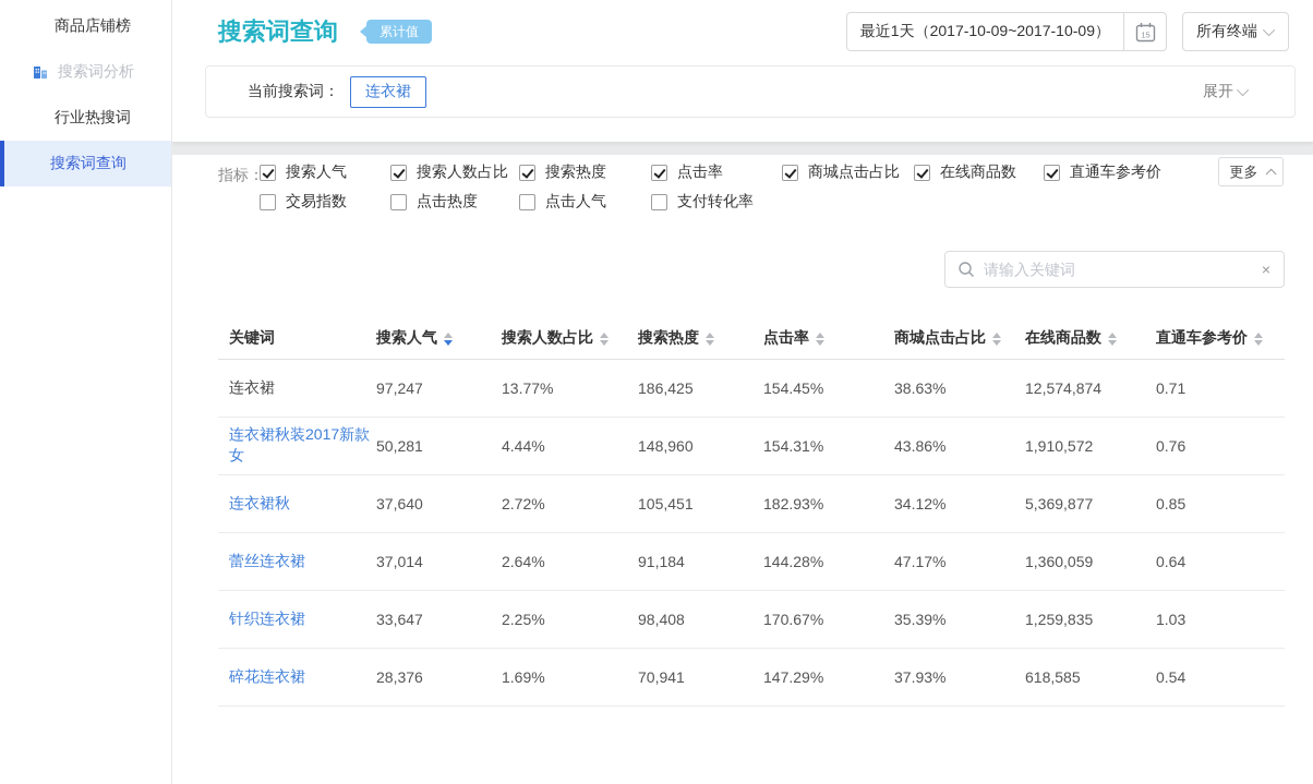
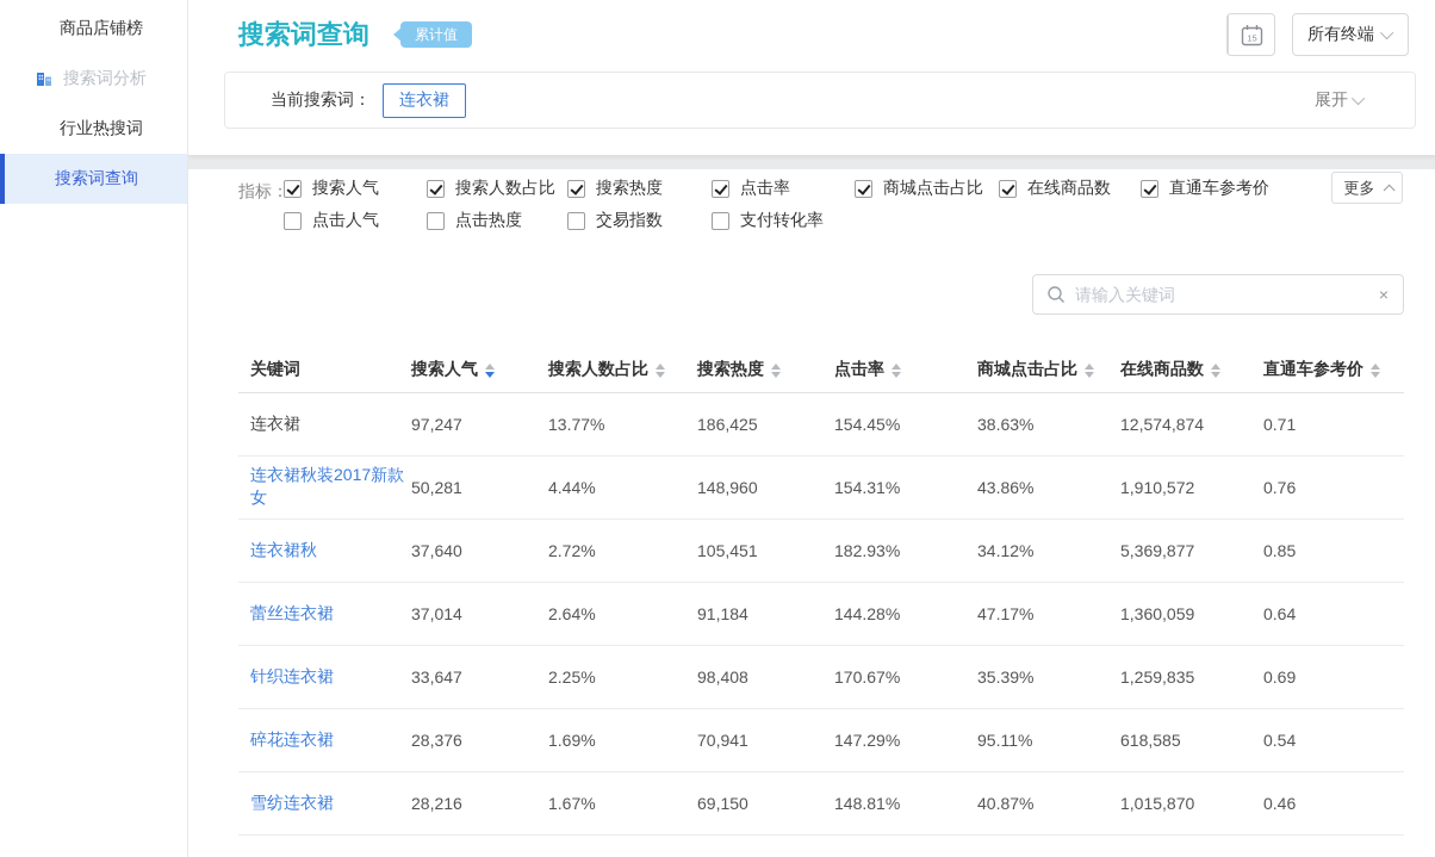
  商品店铺榜
  搜索词分析
  行业热搜词
  搜索词查询
  搜索词查询
  累计值
- 最近1天（2017-10-09~2017-10-09）
  15
  所有终端
  当前搜索词：
  连衣裙
  展开
  指标：
  搜索人气
  搜索人数占比
  搜索热度
  点击率
  商城点击占比
  在线商品数
  直通车参考价
- 交易指数
+ 点击人气
  点击热度
- 点击人气
+ 交易指数
  支付转化率
  更多
  请输入关键词
  ×
  关键词
  搜索人气
  搜索人数占比
  搜索热度
  点击率
  商城点击占比
  在线商品数
  直通车参考价
  连衣裙
  97,247
  13.77%
  186,425
  154.45%
  38.63%
  12,574,874
  0.71
  连衣裙秋装2017新款女
  50,281
  4.44%
  148,960
  154.31%
  43.86%
  1,910,572
  0.76
  连衣裙秋
  37,640
  2.72%
  105,451
  182.93%
  34.12%
  5,369,877
  0.85
  蕾丝连衣裙
  37,014
  2.64%
  91,184
  144.28%
  47.17%
  1,360,059
  0.64
  针织连衣裙
  33,647
  2.25%
  98,408
  170.67%
  35.39%
  1,259,835
- 1.03
+ 0.69
  碎花连衣裙
  28,376
  1.69%
  70,941
  147.29%
- 37.93%
+ 95.11%
  618,585
  0.54
+ 雪纺连衣裙
+ 28,216
+ 1.67%
+ 69,150
+ 148.81%
+ 40.87%
+ 1,015,870
+ 0.46
